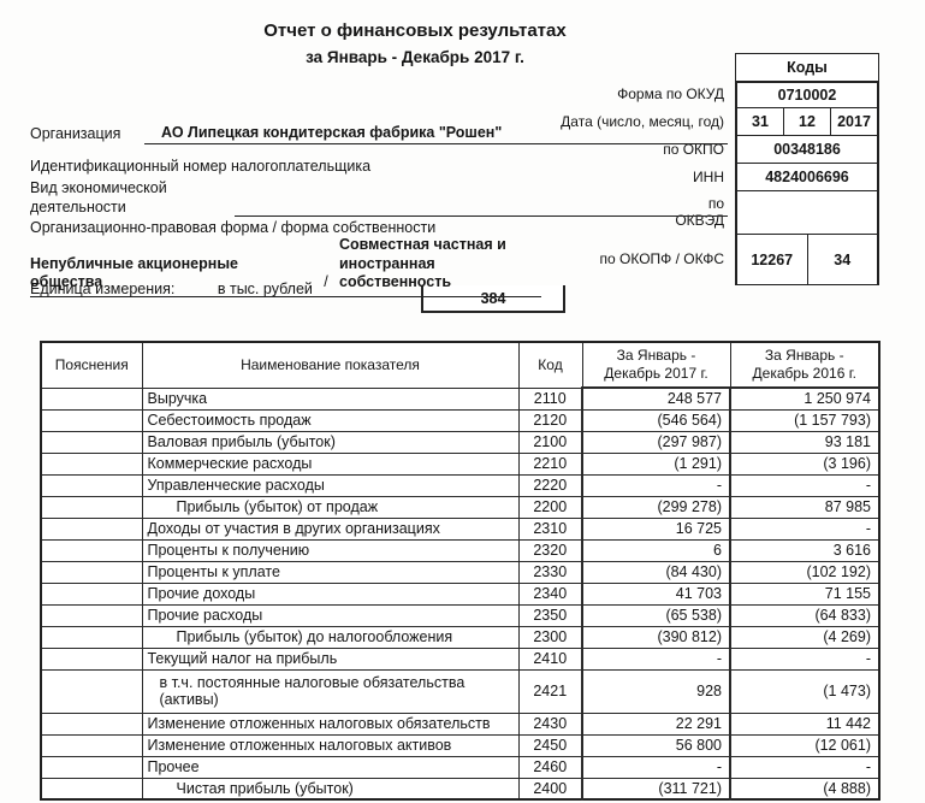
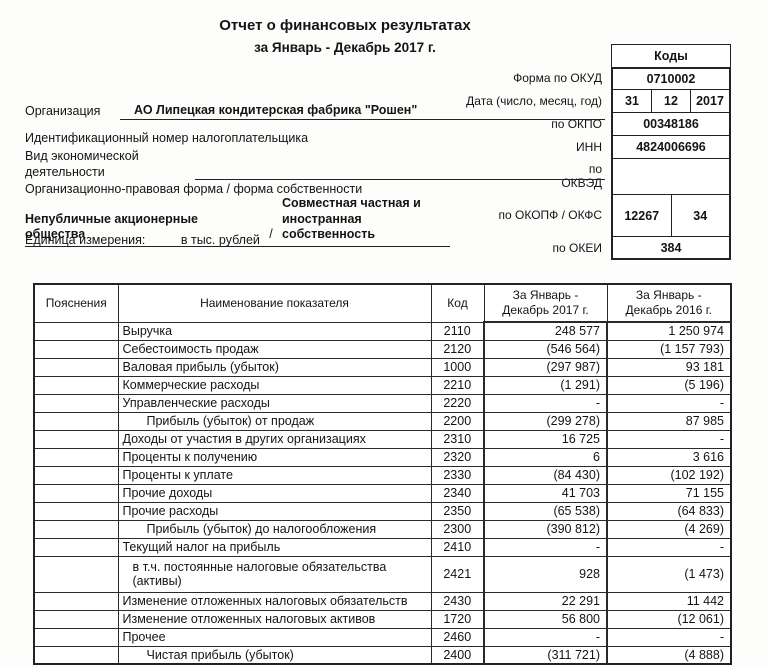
  Отчет о финансовых результатах
  за Январь - Декабрь 2017 г.
  Коды
  Форма по ОКУД
  0710002
  Дата (число, месяц, год)
  31
  12
  2017
  по ОКПО
  00348186
  ИНН
  4824006696
  по ОКВЭД
  по ОКОПФ / ОКФС
  12267
  34
+ по ОКЕИ
  384
  Организация
  АО Липецкая кондитерская фабрика "Рошен"
  Идентификационный номер налогоплательщика
  Вид экономической деятельности
  Организационно-правовая форма / форма собственности
  Непубличные акционерные общества
  /
  Совместная частная и иностранная собственность
  Единица измерения: в тыс. рублей
  Пояснения	Наименование показателя	Код	За Январь - Декабрь 2017 г.	За Январь - Декабрь 2016 г.
  	Выручка	2110	248 577	1 250 974
  	Себестоимость продаж	2120	(546 564)	(1 157 793)
- 	Валовая прибыль (убыток)	2100	(297 987)	93 181
+ 	Валовая прибыль (убыток)	1000	(297 987)	93 181
- 	Коммерческие расходы	2210	(1 291)	(3 196)
+ 	Коммерческие расходы	2210	(1 291)	(5 196)
  	Управленческие расходы	2220	-	-
  	Прибыль (убыток) от продаж	2200	(299 278)	87 985
  	Доходы от участия в других организациях	2310	16 725	-
  	Проценты к получению	2320	6	3 616
  	Проценты к уплате	2330	(84 430)	(102 192)
  	Прочие доходы	2340	41 703	71 155
  	Прочие расходы	2350	(65 538)	(64 833)
  	Прибыль (убыток) до налогообложения	2300	(390 812)	(4 269)
  	Текущий налог на прибыль	2410	-	-
  	в т.ч. постоянные налоговые обязательства (активы)	2421	928	(1 473)
  	Изменение отложенных налоговых обязательств	2430	22 291	11 442
- 	Изменение отложенных налоговых активов	2450	56 800	(12 061)
+ 	Изменение отложенных налоговых активов	1720	56 800	(12 061)
  	Прочее	2460	-	-
  	Чистая прибыль (убыток)	2400	(311 721)	(4 888)
